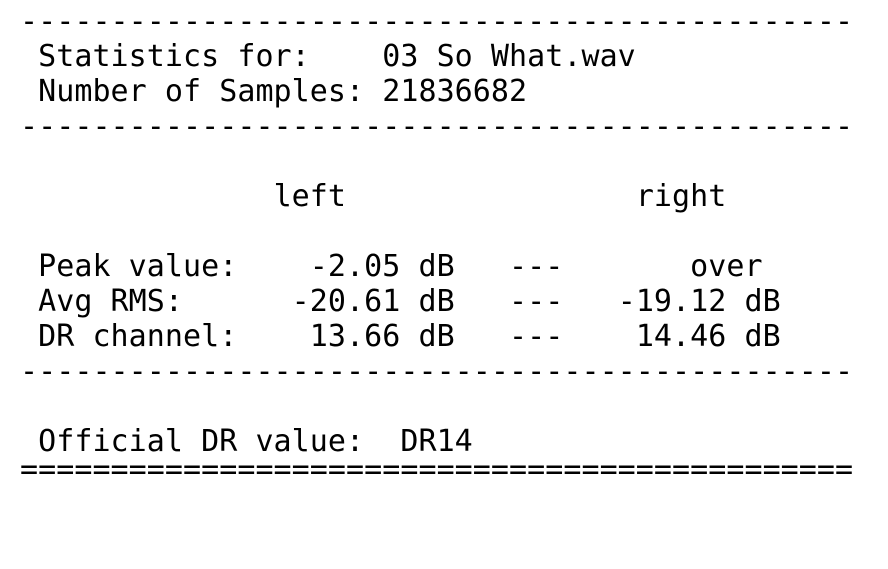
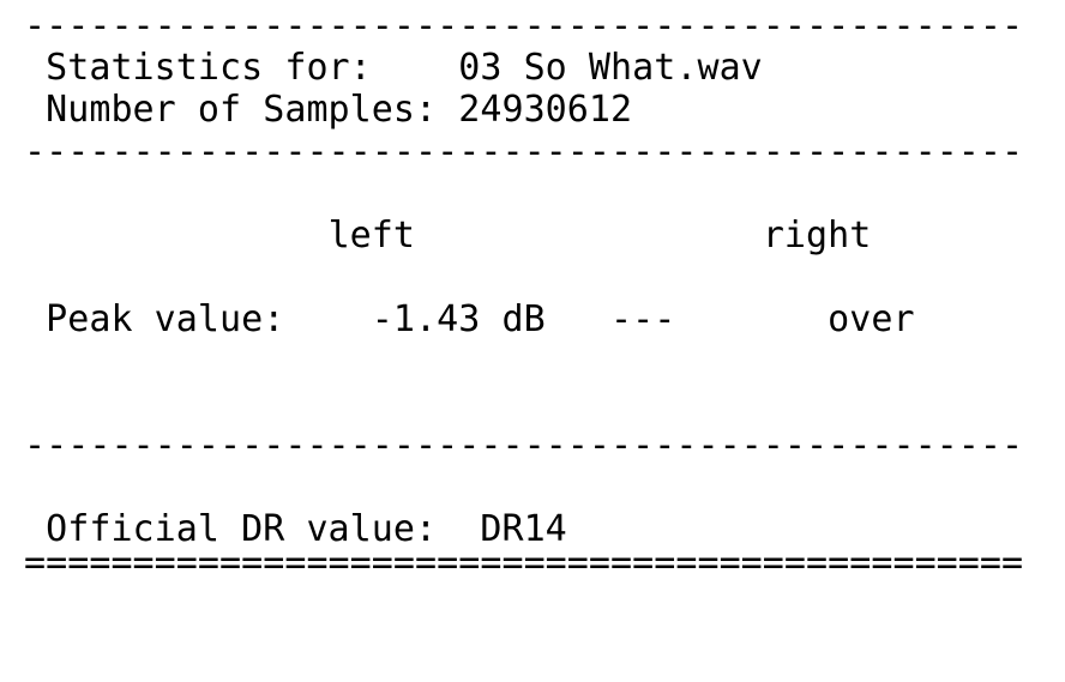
  ----------------------------------------------
  Statistics for: 03 So What.wav
- Number of Samples: 21836682
+ Number of Samples: 24930612
  ----------------------------------------------
  left right
- Peak value: -2.05 dB --- over
+ Peak value: -1.43 dB --- over
- Avg RMS: -20.61 dB --- -19.12 dB
- DR channel: 13.66 dB --- 14.46 dB
  ----------------------------------------------
  Official DR value: DR14
  ==============================================
